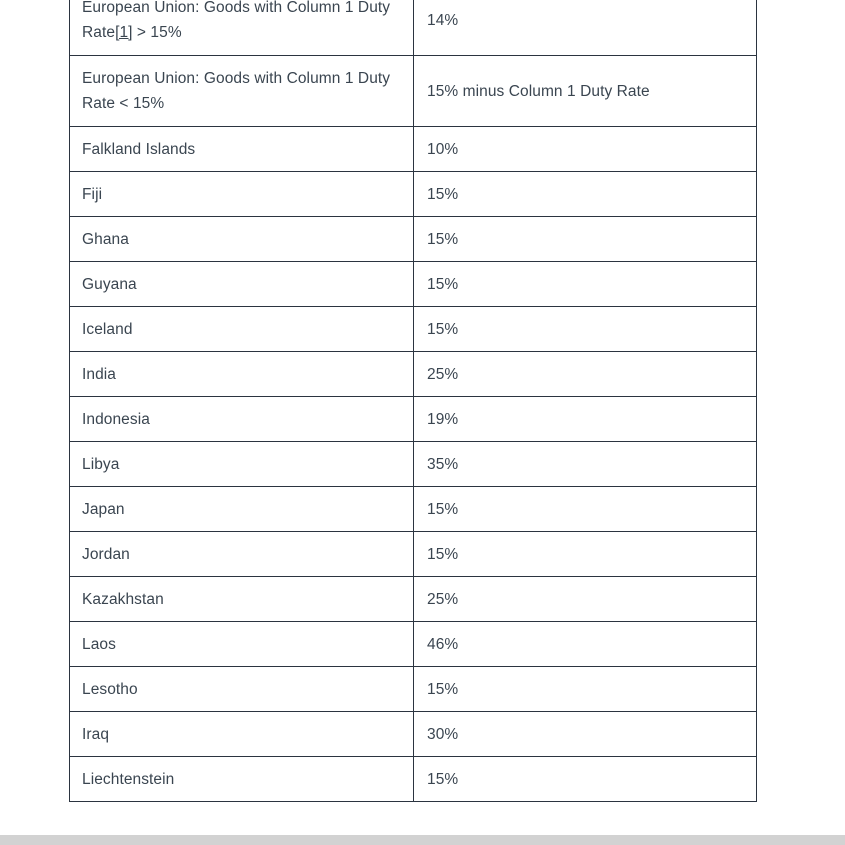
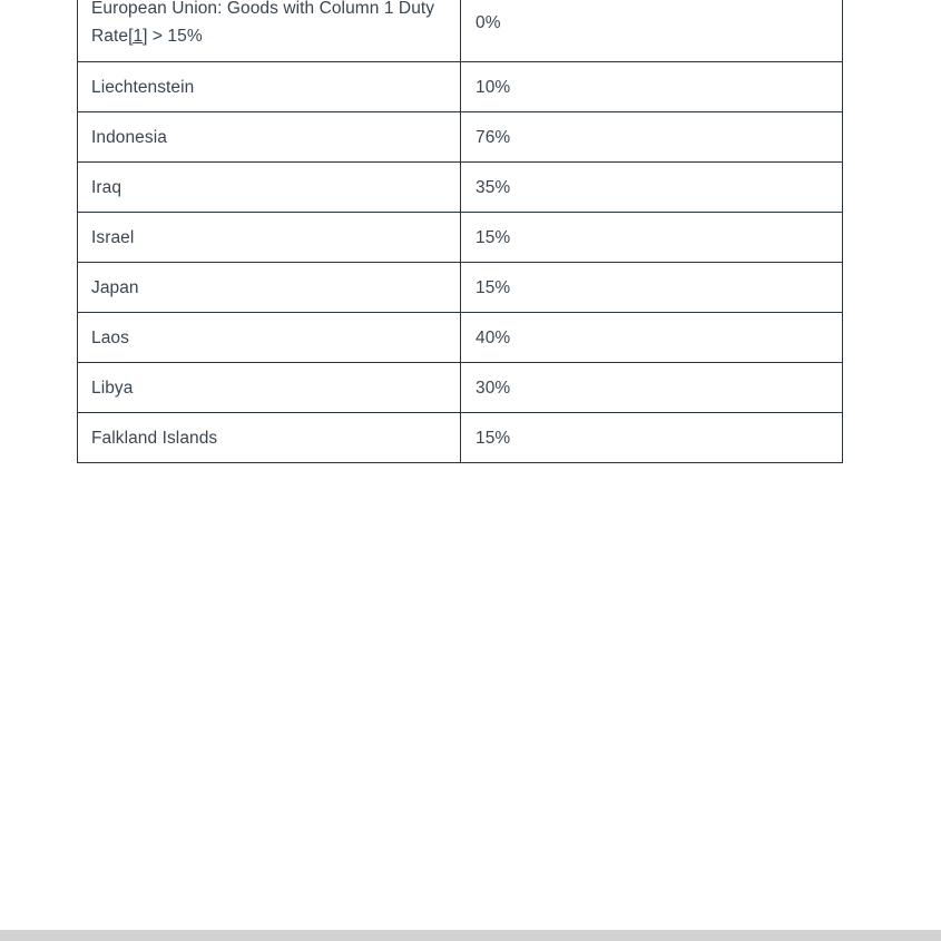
- European Union: Goods with Column 1 Duty Rate[1] > 15%	14%
+ European Union: Goods with Column 1 Duty Rate[1] > 15%	0%
- European Union: Goods with Column 1 Duty Rate < 15%	15% minus Column 1 Duty Rate
- Falkland Islands	10%
+ Liechtenstein	10%
- Fiji	15%
- Ghana	15%
- Guyana	15%
- Iceland	15%
- India	25%
- Indonesia	19%
+ Indonesia	76%
- Libya	35%
+ Iraq	35%
+ Israel	15%
  Japan	15%
- Jordan	15%
- Kazakhstan	25%
- Laos	46%
+ Laos	40%
- Lesotho	15%
- Iraq	30%
+ Libya	30%
- Liechtenstein	15%
+ Falkland Islands	15%
